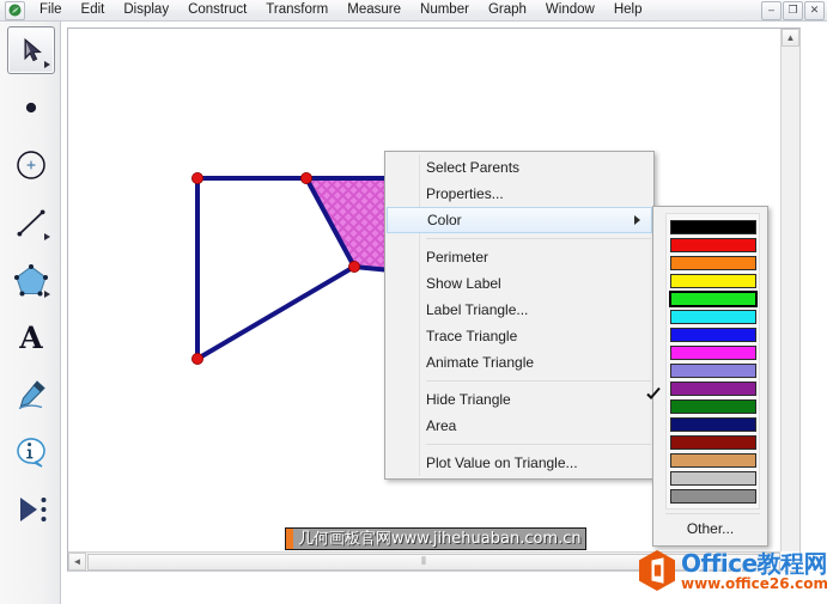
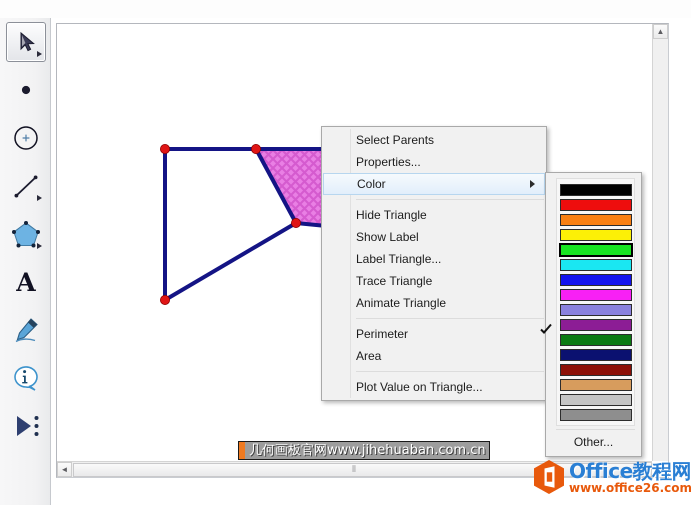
- File
- Edit
- Display
- Construct
- Transform
- Measure
- Number
- Graph
- Window
- Help
- –
- ❐
- ✕
  A
  ▲
  ◄
  ⦀
  ►
  Select Parents
  Properties...
  Color
- Perimeter
+ Hide Triangle
  Show Label
  Label Triangle...
  Trace Triangle
  Animate Triangle
- Hide Triangle
+ Perimeter
  Area
  Plot Value on Triangle...
  Other...
  几何画板官网www.jihehuaban.com.cn
  Office教程网
  www.office26.com
